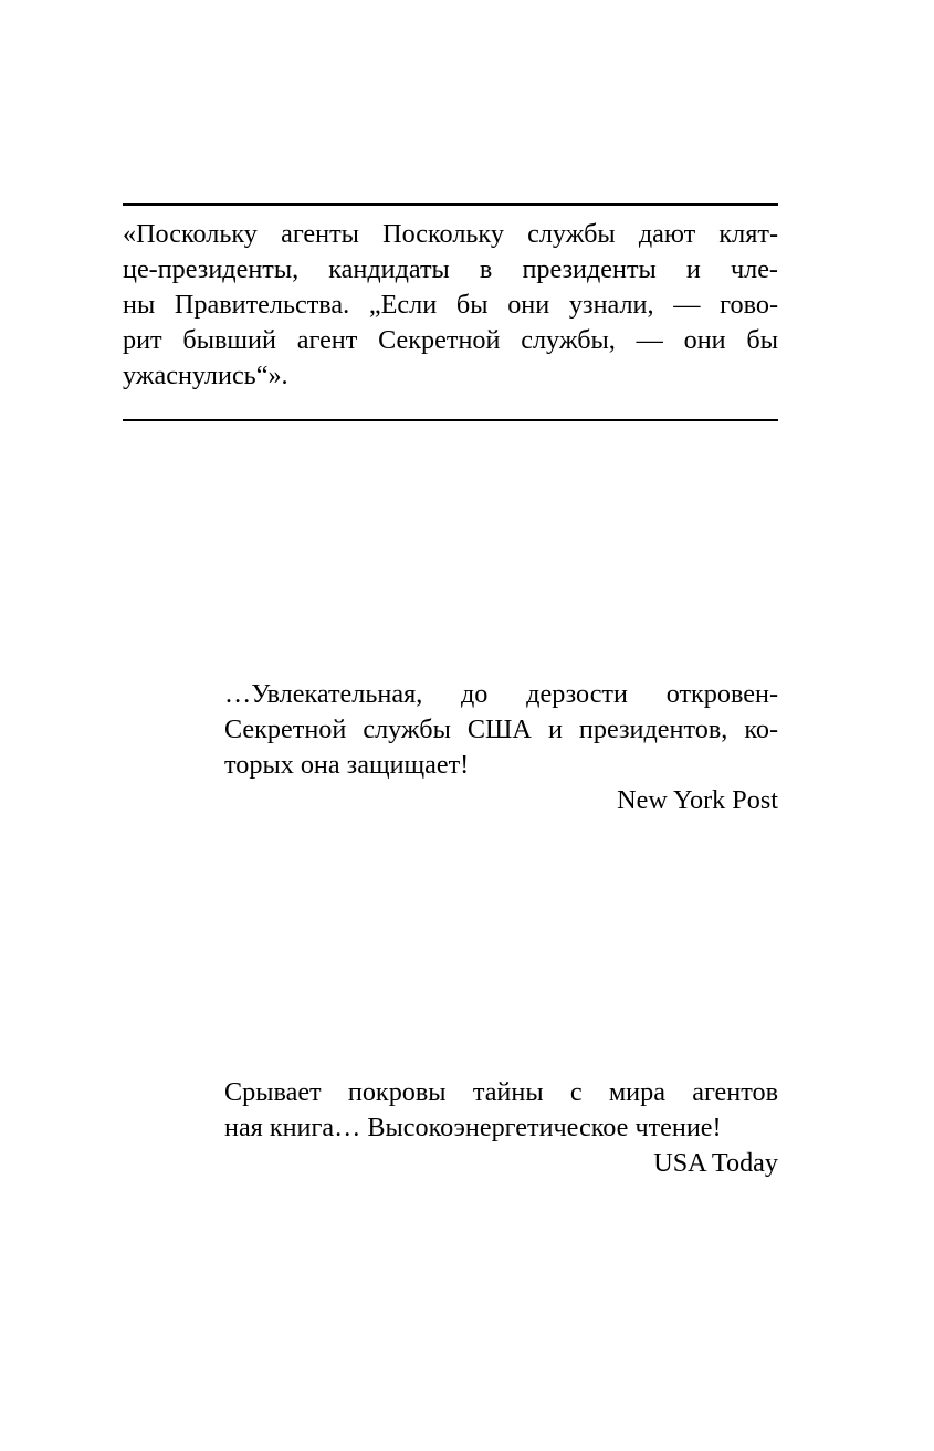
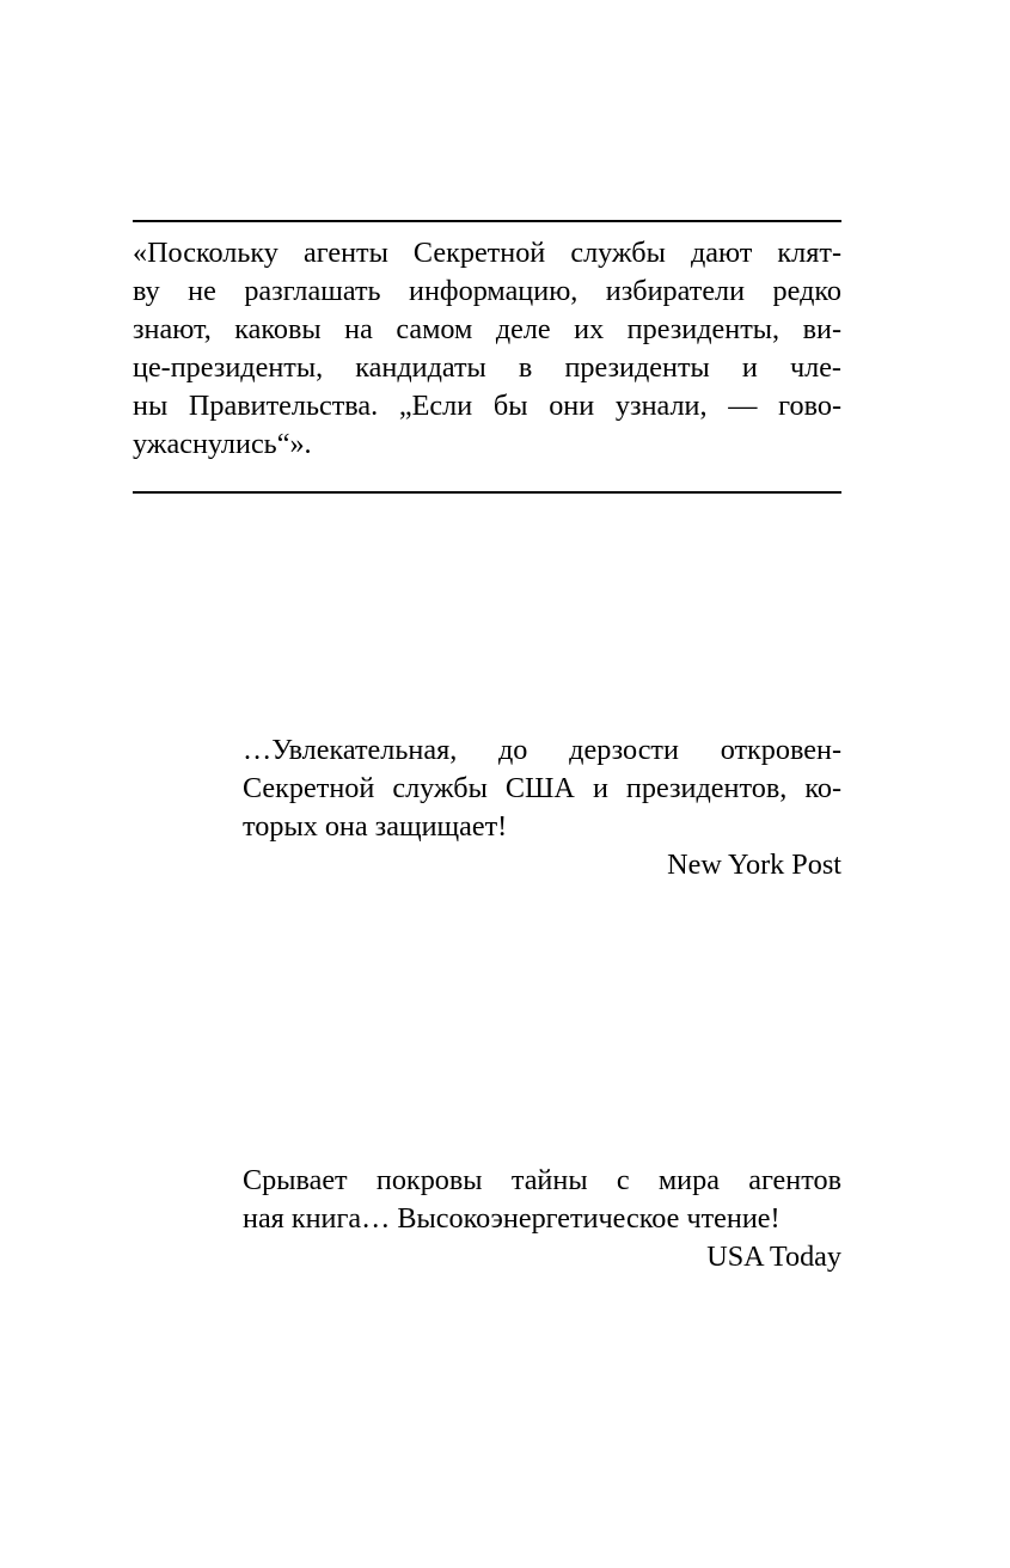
- «Поскольку агенты Поскольку службы дают клят-
+ «Поскольку агенты Секретной службы дают клят-
+ ву не разглашать информацию, избиратели редко
+ знают, каковы на самом деле их президенты, ви-
  це-президенты, кандидаты в президенты и чле-
  ны Правительства. „Если бы они узнали, — гово-
- рит бывший агент Секретной службы, — они бы
  ужаснулись“».
  …Увлекательная, до дерзости откровен-
  Секретной службы США и президентов, ко-
  торых она защищает!
  New York Post
  Срывает покровы тайны с мира агентов
  ная книга… Высокоэнергетическое чтение!
  USA Today
